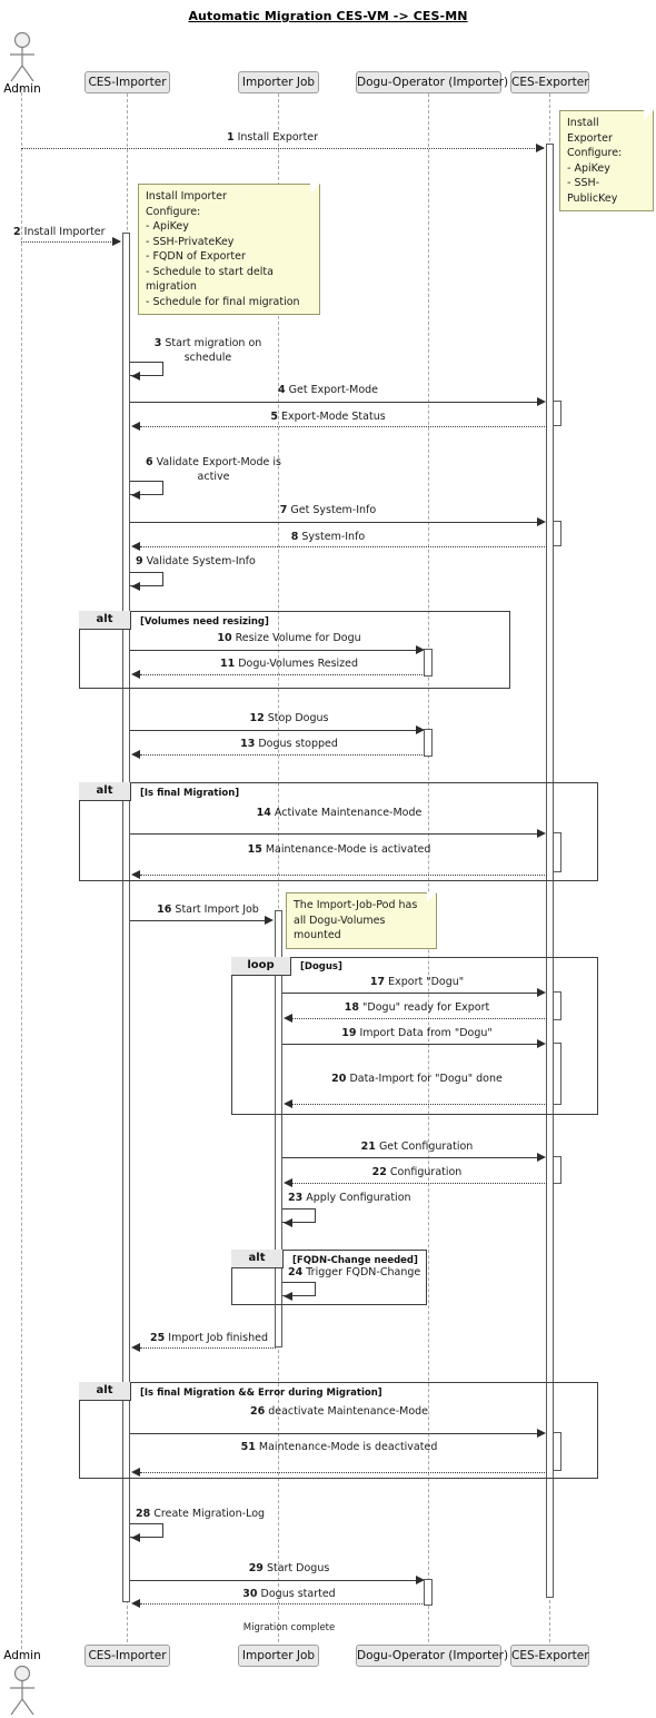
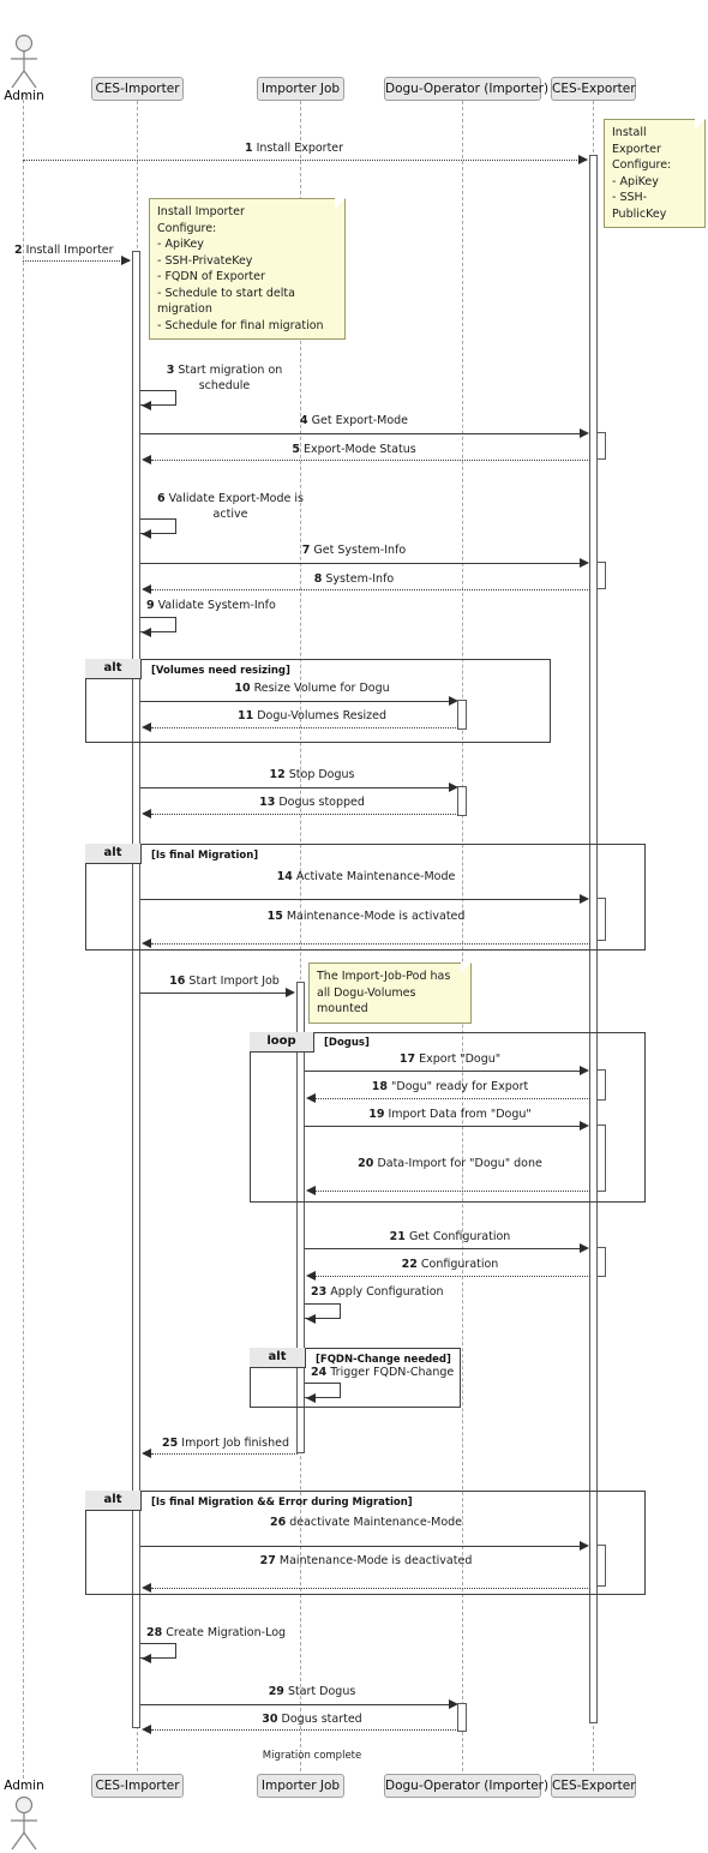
- Automatic Migration CES-VM -> CES-MN
  Admin
  Admin
  CES-Importer
  Importer Job
  Dogu-Operator (Importer)
  CES-Exporter
  CES-Importer
  Importer Job
  Dogu-Operator (Importer)
  CES-Exporter
  alt
  [Volumes need resizing]
  alt
  [Is final Migration]
  loop
  [Dogus]
  alt
  [FQDN-Change needed]
  alt
  [Is final Migration && Error during Migration]
  1 Install Exporter
  Install Exporter
  Configure:
  - ApiKey
  - SSH-PublicKey
  2 Install Importer
  Install Importer
  Configure:
  - ApiKey
  - SSH-PrivateKey
  - FQDN of Exporter
  - Schedule to start delta migration
  - Schedule for final migration
  3 Start migration on schedule
  4 Get Export-Mode
  5 Export-Mode Status
  6 Validate Export-Mode is active
  7 Get System-Info
  8 System-Info
  9 Validate System-Info
  10 Resize Volume for Dogu
  11 Dogu-Volumes Resized
  12 Stop Dogus
  13 Dogus stopped
  14 Activate Maintenance-Mode
  15 Maintenance-Mode is activated
  16 Start Import Job
  The Import-Job-Pod has
  all Dogu-Volumes mounted
  17 Export "Dogu"
  18 "Dogu" ready for Export
  19 Import Data from "Dogu"
  20 Data-Import for "Dogu" done
  21 Get Configuration
  22 Configuration
  23 Apply Configuration
  24 Trigger FQDN-Change
  25 Import Job finished
  26 deactivate Maintenance-Mode
- 51 Maintenance-Mode is deactivated
+ 27 Maintenance-Mode is deactivated
  28 Create Migration-Log
  29 Start Dogus
  30 Dogus started
  Migration complete
